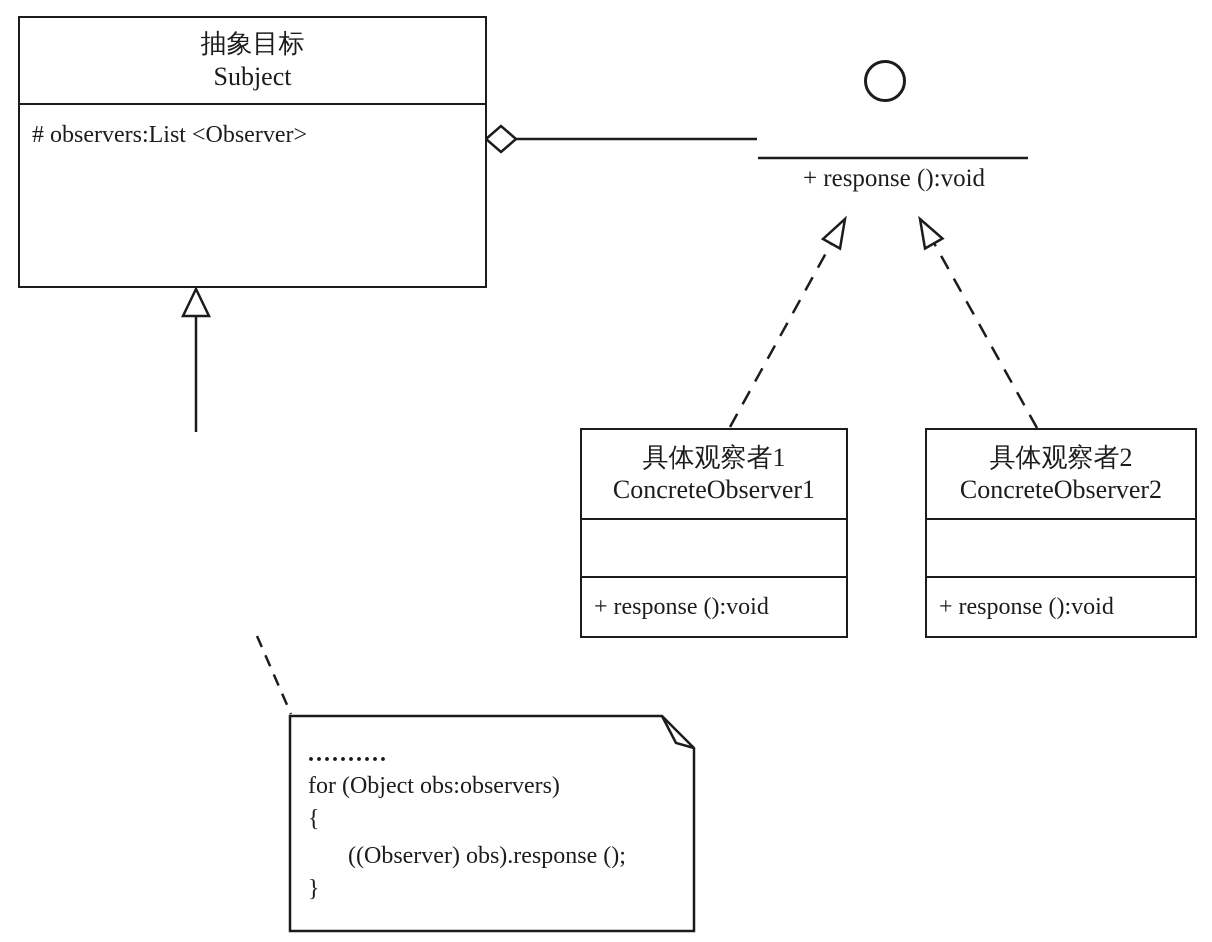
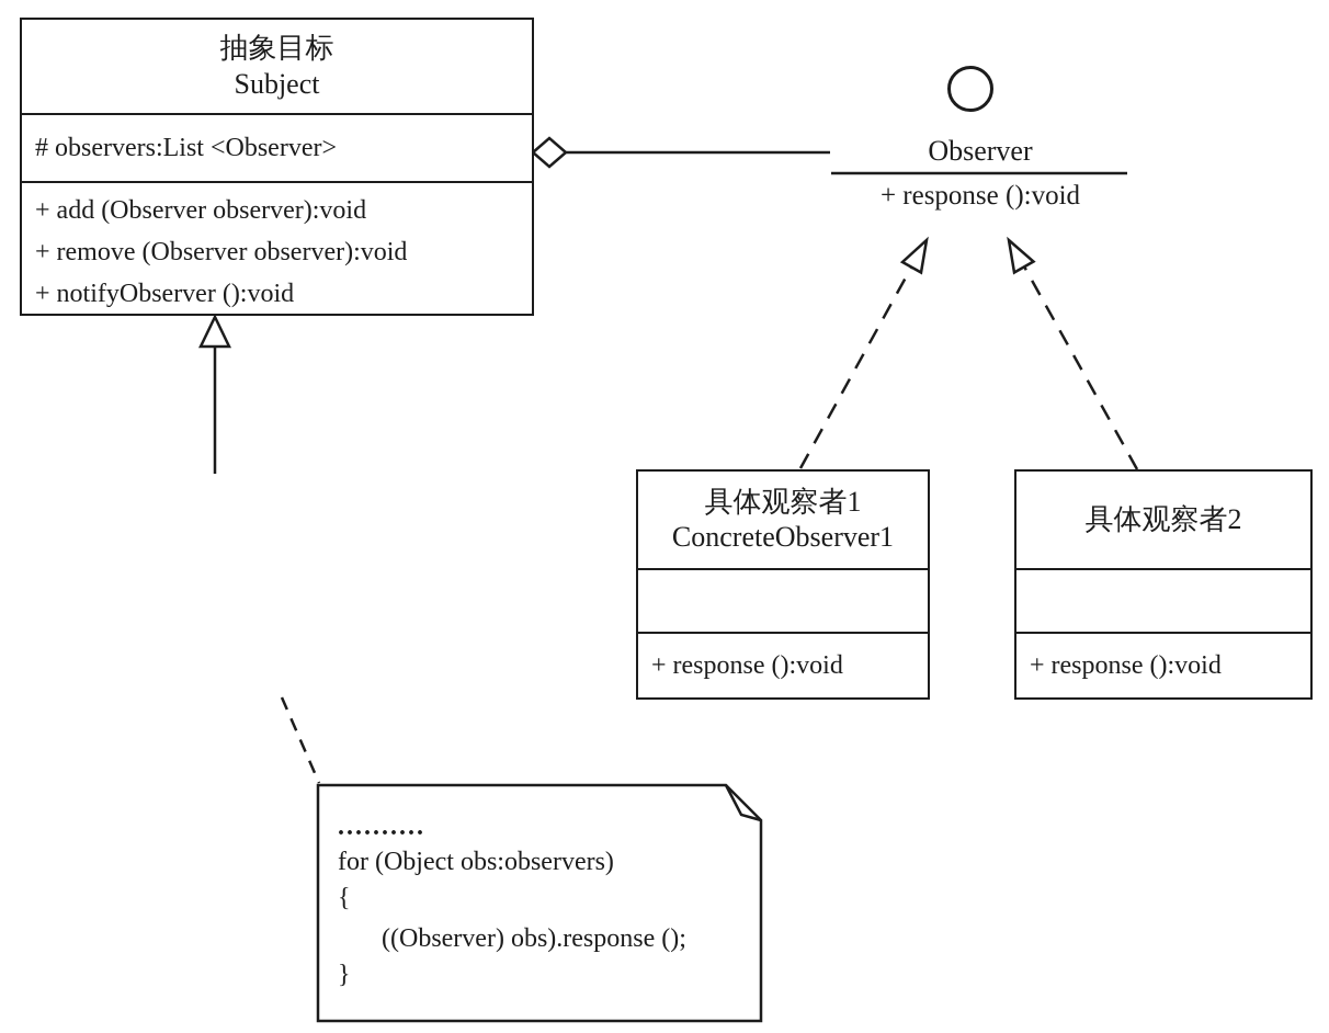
  抽象目标
  Subject
  # observers:List <Observer>
+ + add (Observer observer):void
+ + remove (Observer observer):void
+ + notifyObserver ():void
+ Observer
  + response ():void
  具体观察者1
  ConcreteObserver1
  + response ():void
  具体观察者2
- ConcreteObserver2
  + response ():void
  ..........
  for (Object obs:observers)
  {
  ((Observer) obs).response ();
  }
